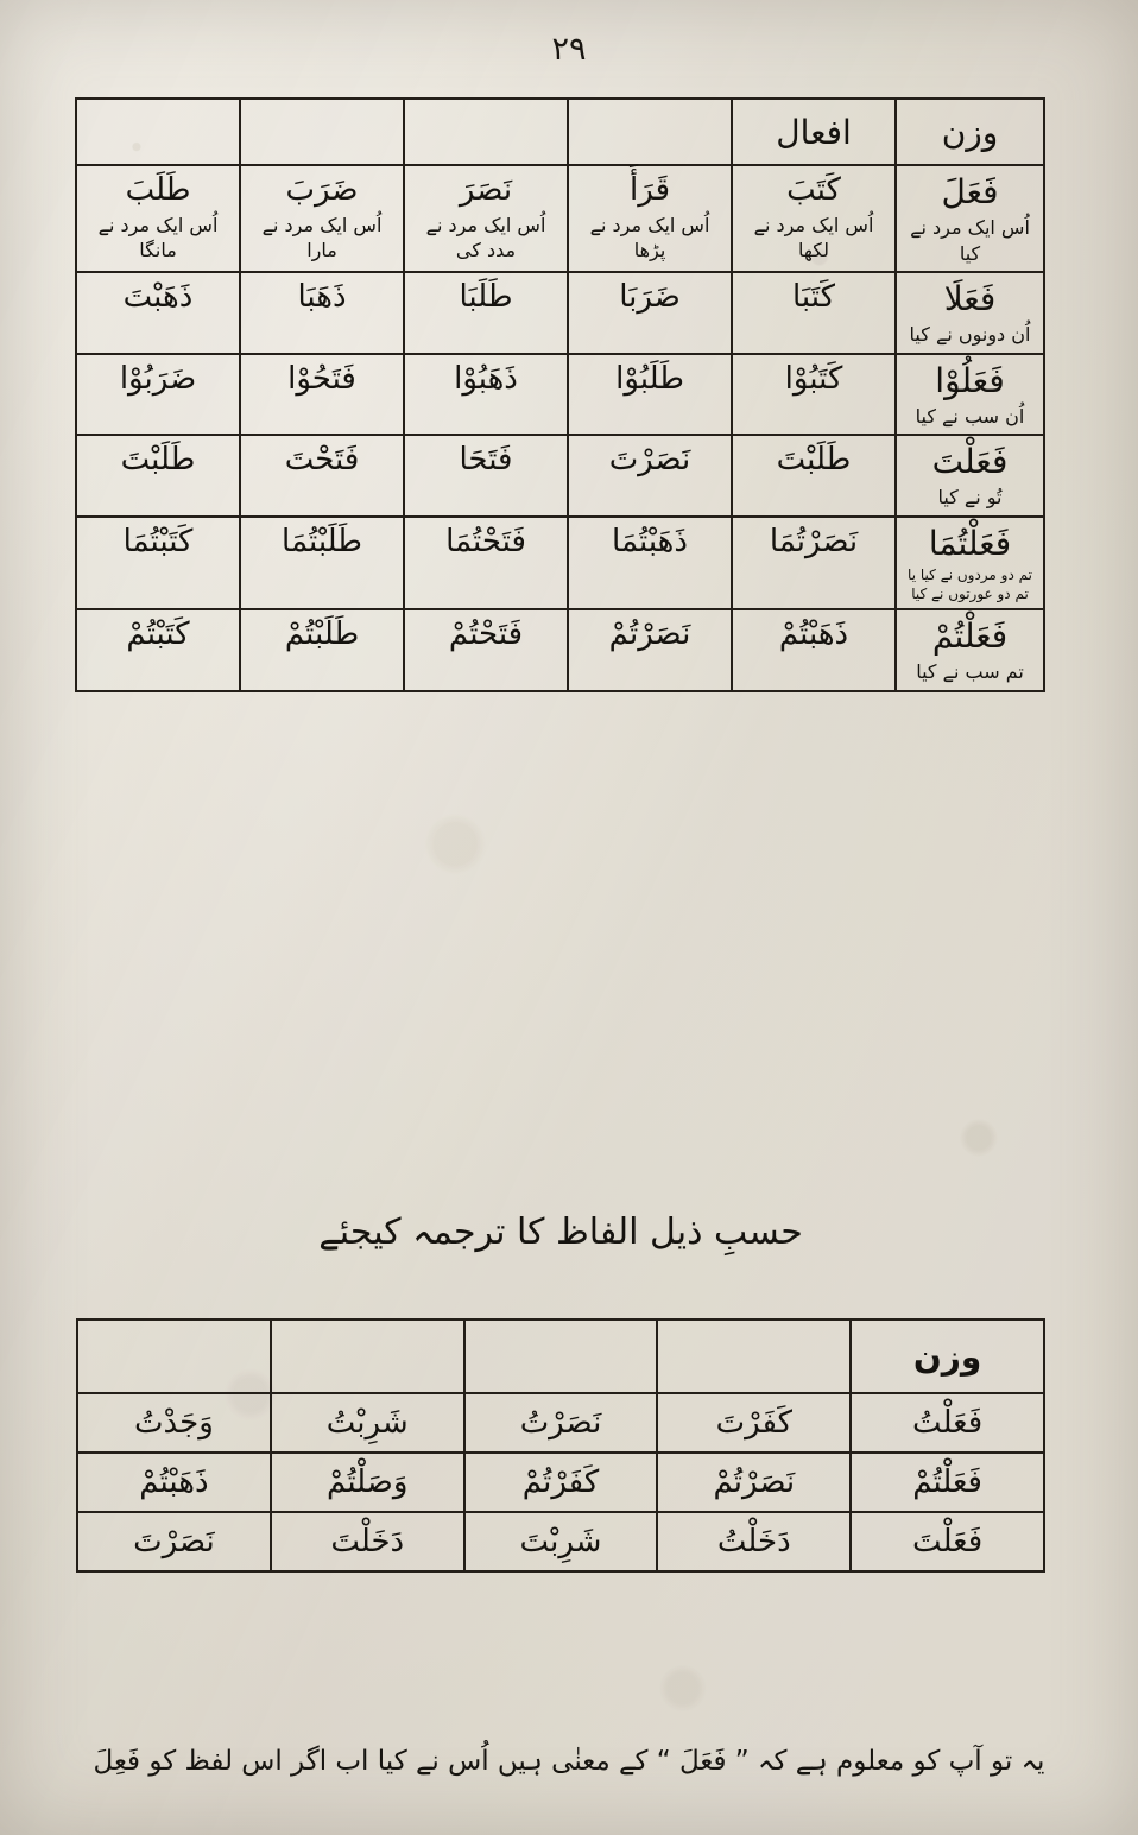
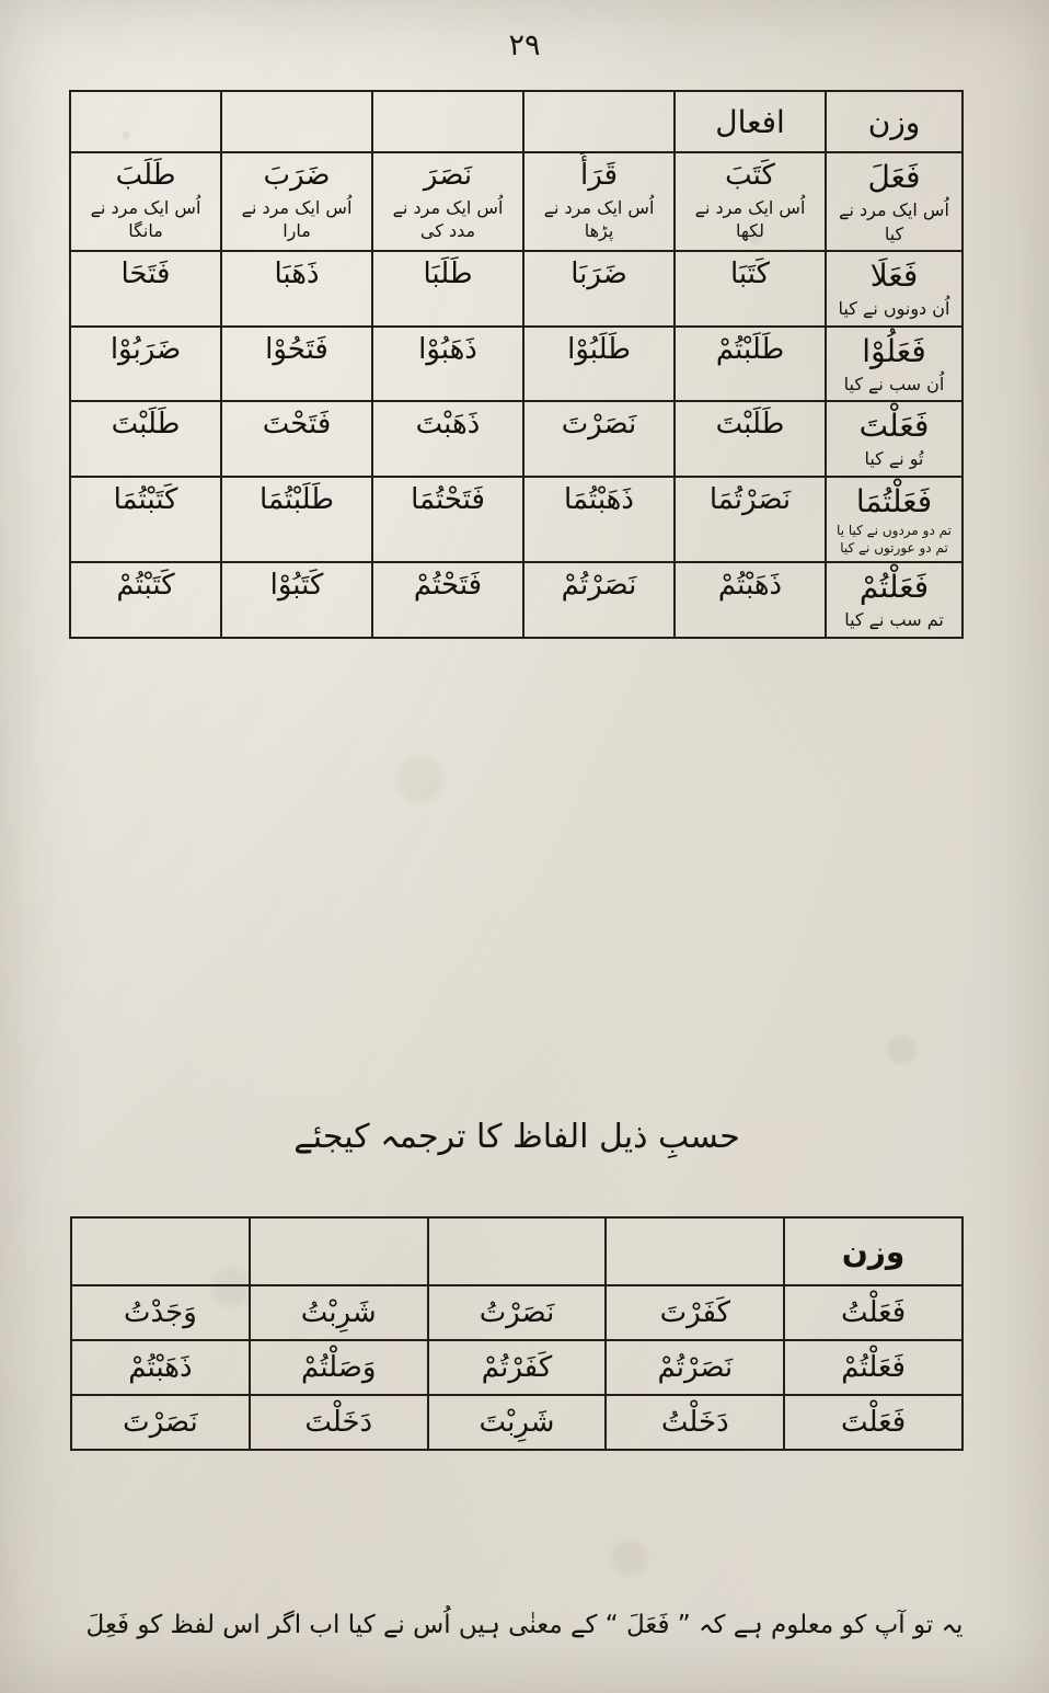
  ۲۹
  وزن	افعال
  فَعَلَ اُس ایک مرد نے کیا	كَتَبَ اُس ایک مرد نے لکھا	قَرَأَ اُس ایک مرد نے پڑھا	نَصَرَ اُس ایک مرد نے مدد کی	ضَرَبَ اُس ایک مرد نے مارا	طَلَبَ اُس ایک مرد نے مانگا
- فَعَلَا اُن دونوں نے کیا	كَتَبَا	ضَرَبَا	طَلَبَا	ذَهَبَا	ذَهَبْتَ
+ فَعَلَا اُن دونوں نے کیا	كَتَبَا	ضَرَبَا	طَلَبَا	ذَهَبَا	فَتَحَا
- فَعَلُوْا اُن سب نے کیا	كَتَبُوْا	طَلَبُوْا	ذَهَبُوْا	فَتَحُوْا	ضَرَبُوْا
+ فَعَلُوْا اُن سب نے کیا	طَلَبْتُمْ	طَلَبُوْا	ذَهَبُوْا	فَتَحُوْا	ضَرَبُوْا
- فَعَلْتَ تُو نے کیا	طَلَبْتَ	نَصَرْتَ	فَتَحَا	فَتَحْتَ	طَلَبْتَ
+ فَعَلْتَ تُو نے کیا	طَلَبْتَ	نَصَرْتَ	ذَهَبْتَ	فَتَحْتَ	طَلَبْتَ
  فَعَلْتُمَا تم دو مردوں نے کیا یا تم دو عورتوں نے کیا	نَصَرْتُمَا	ذَهَبْتُمَا	فَتَحْتُمَا	طَلَبْتُمَا	كَتَبْتُمَا
- فَعَلْتُمْ تم سب نے کیا	ذَهَبْتُمْ	نَصَرْتُمْ	فَتَحْتُمْ	طَلَبْتُمْ	كَتَبْتُمْ
+ فَعَلْتُمْ تم سب نے کیا	ذَهَبْتُمْ	نَصَرْتُمْ	فَتَحْتُمْ	كَتَبُوْا	كَتَبْتُمْ
  حسبِ ذیل الفاظ کا ترجمہ کیجئے
  وزن
  فَعَلْتُ	كَفَرْتَ	نَصَرْتُ	شَرِبْتُ	وَجَدْتُ
  فَعَلْتُمْ	نَصَرْتُمْ	كَفَرْتُمْ	وَصَلْتُمْ	ذَهَبْتُمْ
  فَعَلْتَ	دَخَلْتُ	شَرِبْتَ	دَخَلْتَ	نَصَرْتَ
  یہ تو آپ کو معلوم ہے کہ ” فَعَلَ “ کے معنٰی ہیں اُس نے کیا اب اگر اس لفظ کو فَعِلَ
